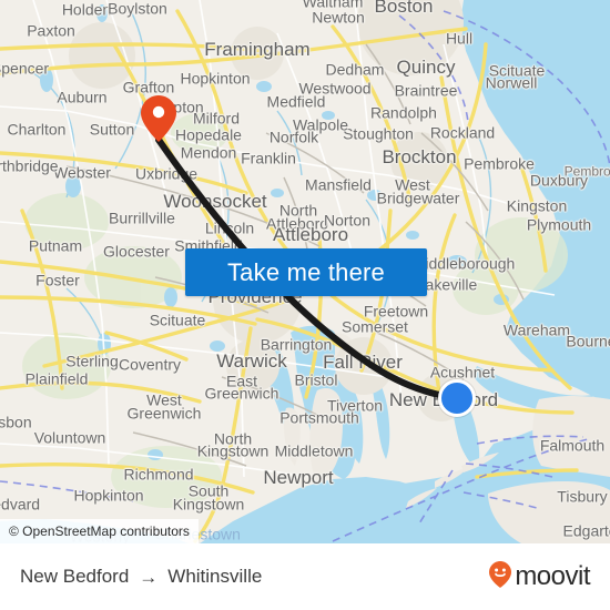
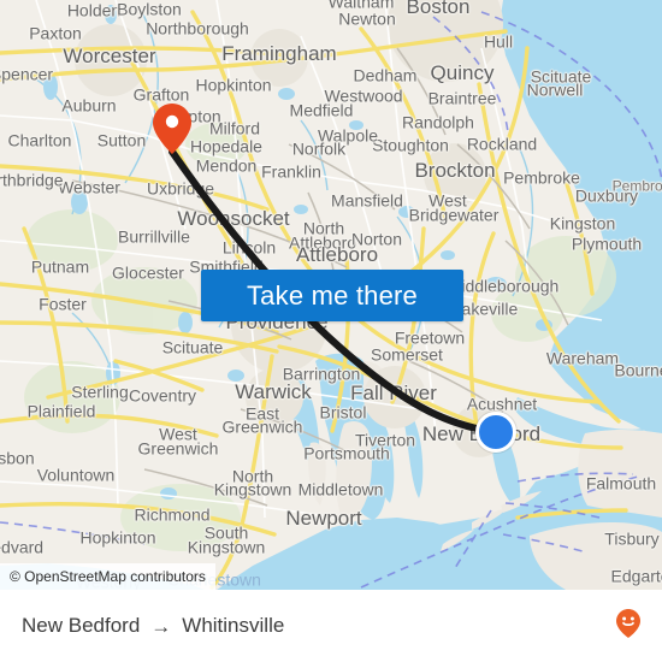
  Holden
  Boylston
+ Northborough
  Waltham
  Boston
  Newton
  Paxton
+ Worcester
  Framingham
  Hull
  pencer
  Hopkinton
  Quincy
  Dedham
  Grafton
  Auburn
  Westwood
  Braintree
  Scituate
  Norwell
  Medfield
  pton
  Milford
  Randolph
  Rockland
  Stoughton
  Walpole
  Norfolk
  Hopedale
  Charlton
  Sutton
  Mendon
  Pembroke
  Brockton
  Franklin
  Uxbride
  Webster
  thbridge
  Duxbury
  Woosocket
  Pembro
  Mansfield
  Kingston
  West
  Bridgewater
  North
  Attleboro
  Norton
  Plymouth
  Burrillville
  Lioln
  Attleboro
  Smithfiel
  Glocester
  Putnam
  ddleborough
  Foster
  akeville
  Providene
  Freetown
  Scituate
  Somerset
  Barrington
  Wareham
  Bourn
  Sterling
  Coventry
  Warwick
  Falliver
  Acushnet
  Plainfield
  East
  Greenwich
  Bristol
  West
  Greenwich
  Tiverton
  Portsmouth
  Voluntown
  North
  Kingstown
  Middletown
  Falmouth
  Richmond
  Newport
  Hopkinton
  South
  Kingstown
  Tisbury
  dvard
  Westerly
  Charlestown
  Take me there
  © OpenStreetMap contributors
  New Bedford
  →
  Whitinsville
- moovit
